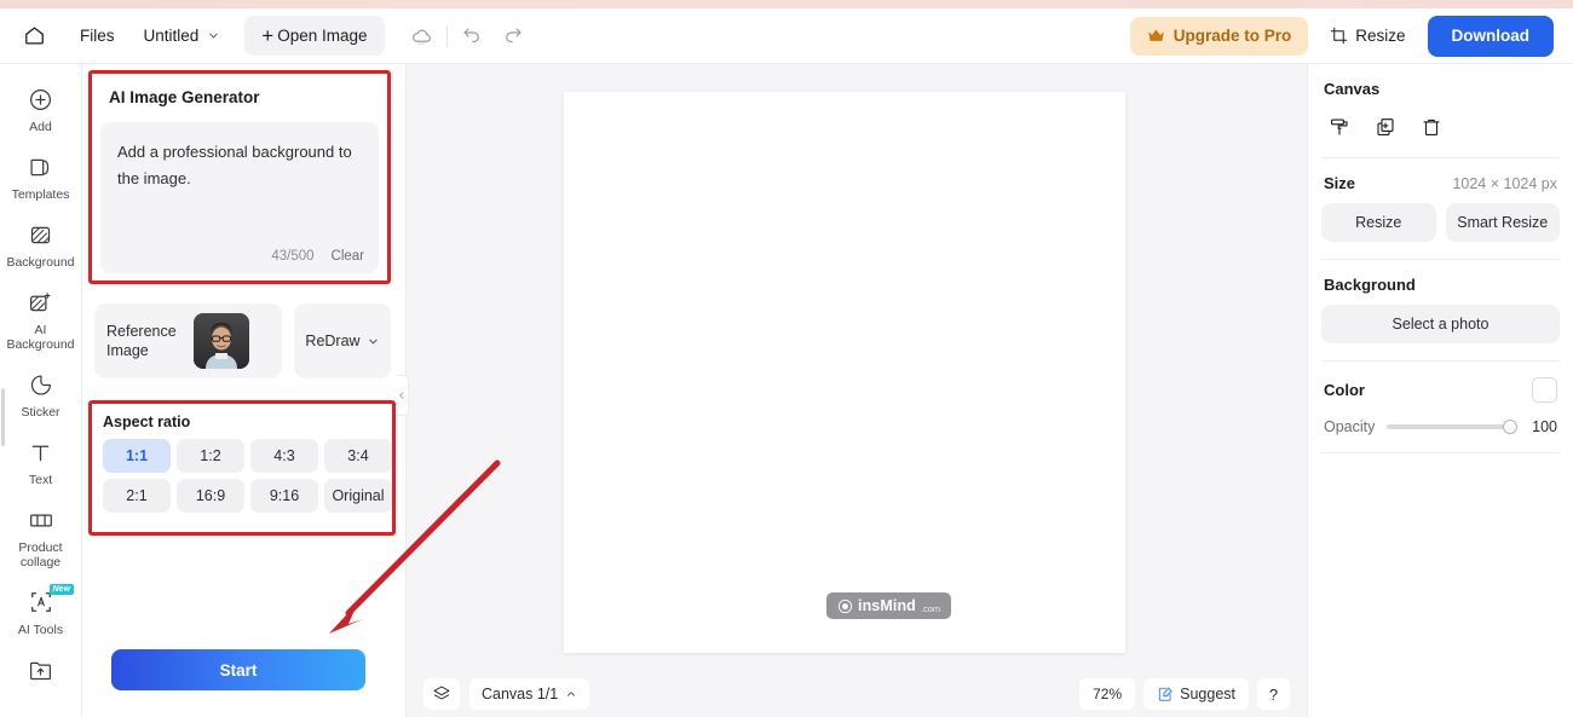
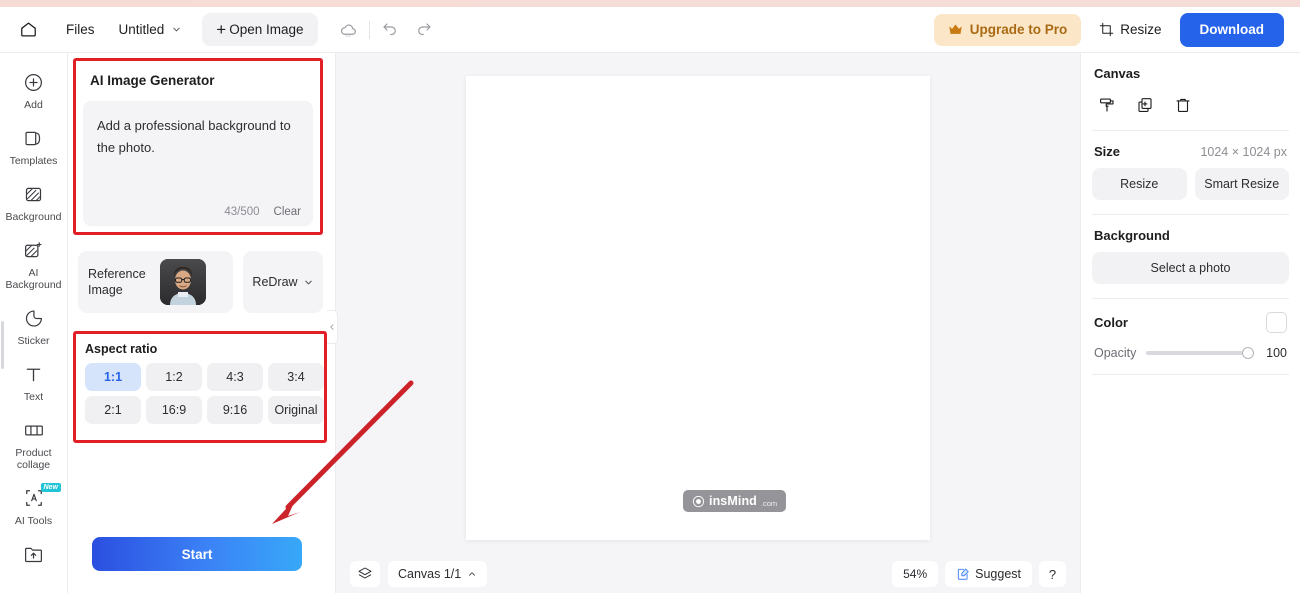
  Files
  Untitled
  +
  Open Image
  Upgrade to Pro
  Resize
  Download
  Add
  Templates
  Background
  AI
  Background
  Sticker
  Text
  Product
  collage
  AI Tools
  AI Image Generator
- Add a professional background to the image.
+ Add a professional background to the photo.
  43/500
  Clear
  Reference Image
  ReDraw
  Aspect ratio
  1:1
  1:2
  4:3
  3:4
  2:1
  16:9
  9:16
  Original
  Start
  insMind
  .com
  Canvas 1/1
- 72%
+ 54%
  Suggest
  ?
  Canvas
  Size
  1024 × 1024 px
  Resize
  Smart Resize
  Background
  Select a photo
  Color
  Opacity
  100
